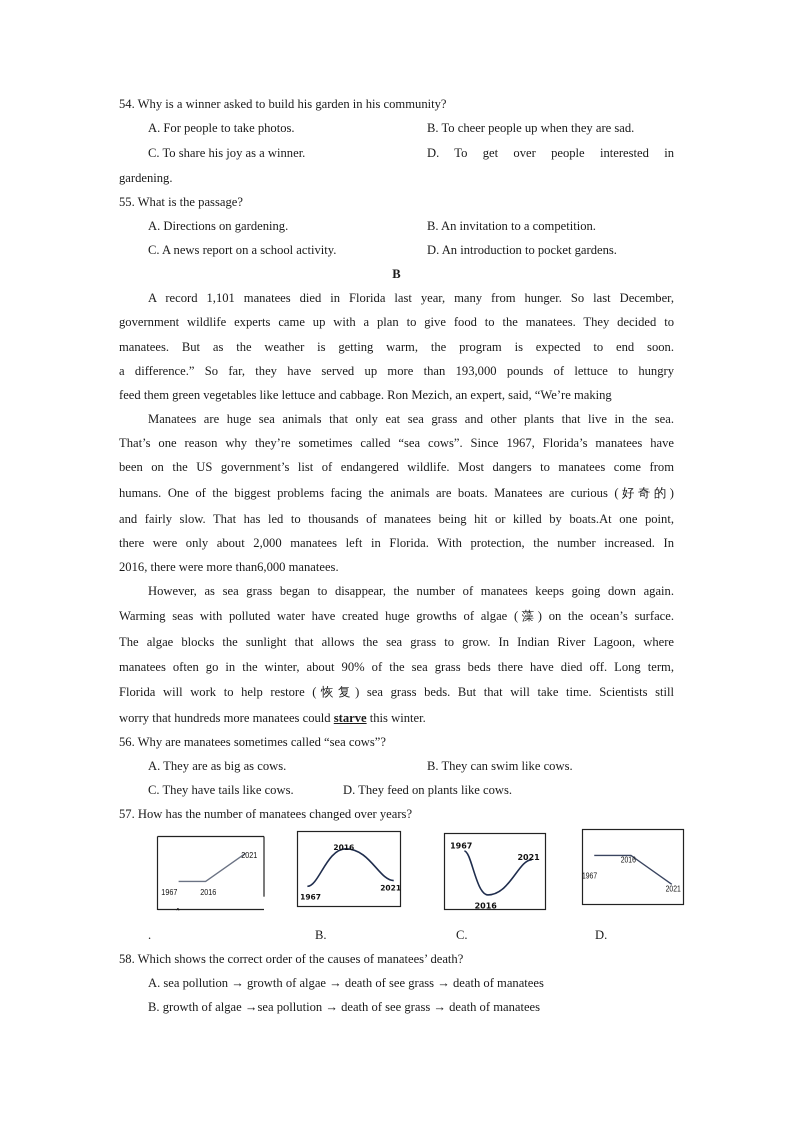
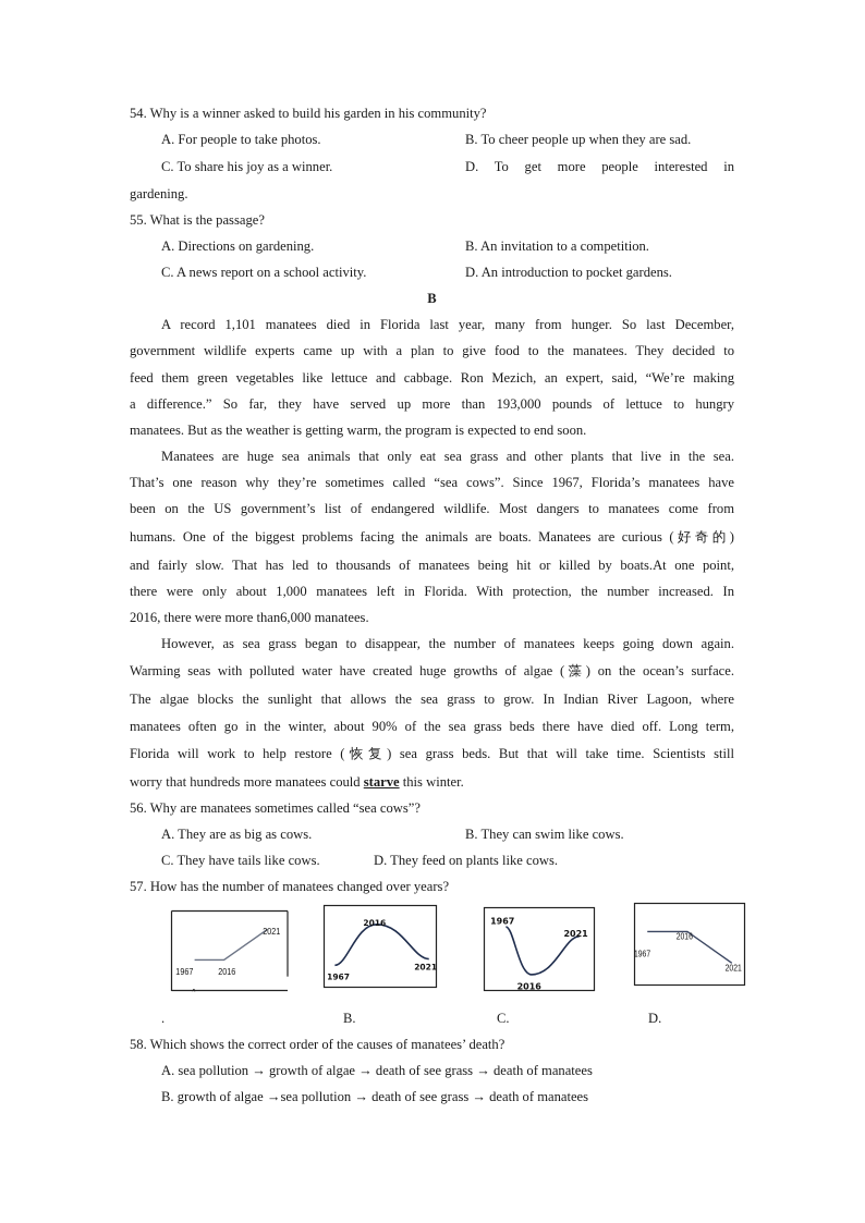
  54. Why is a winner asked to build his garden in his community?
  A. For people to take photos.
  B. To cheer people up when they are sad.
  C. To share his joy as a winner.
- D. To get over people interested in
+ D. To get more people interested in
  gardening.
  55. What is the passage?
  A. Directions on gardening.
  B. An invitation to a competition.
  C. A news report on a school activity.
  D. An introduction to pocket gardens.
  B
  A record 1,101 manatees died in Florida last year, many from hunger. So last December,
  government wildlife experts came up with a plan to give food to the manatees. They decided to
- manatees. But as the weather is getting warm, the program is expected to end soon.
+ feed them green vegetables like lettuce and cabbage. Ron Mezich, an expert, said, “We’re making
  a difference.” So far, they have served up more than 193,000 pounds of lettuce to hungry
- feed them green vegetables like lettuce and cabbage. Ron Mezich, an expert, said, “We’re making
+ manatees. But as the weather is getting warm, the program is expected to end soon.
  Manatees are huge sea animals that only eat sea grass and other plants that live in the sea.
  That’s one reason why they’re sometimes called “sea cows”. Since 1967, Florida’s manatees have
  been on the US government’s list of endangered wildlife. Most dangers to manatees come from
  humans. One of the biggest problems facing the animals are boats. Manatees are curious (好奇的)
  and fairly slow. That has led to thousands of manatees being hit or killed by boats.At one point,
- there were only about 2,000 manatees left in Florida. With protection, the number increased. In
+ there were only about 1,000 manatees left in Florida. With protection, the number increased. In
  2016, there were more than6,000 manatees.
  However, as sea grass began to disappear, the number of manatees keeps going down again.
  Warming seas with polluted water have created huge growths of algae (藻) on the ocean’s surface.
  The algae blocks the sunlight that allows the sea grass to grow. In Indian River Lagoon, where
  manatees often go in the winter, about 90% of the sea grass beds there have died off. Long term,
  Florida will work to help restore (恢复) sea grass beds. But that will take time. Scientists still
  worry that hundreds more manatees could starve this winter.
  56. Why are manatees sometimes called “sea cows”?
  A. They are as big as cows.
  B. They can swim like cows.
  C. They have tails like cows.
  D. They feed on plants like cows.
  57. How has the number of manatees changed over years?
  1967
  2016
  2021
  1967
  2016
  2021
  1967
  2016
  2021
  1967
  2016
  2021
  .
  B.
  C.
  D.
  58. Which shows the correct order of the causes of manatees’ death?
  A. sea pollution → growth of algae → death of see grass → death of manatees
  B. growth of algae →sea pollution → death of see grass → death of manatees
